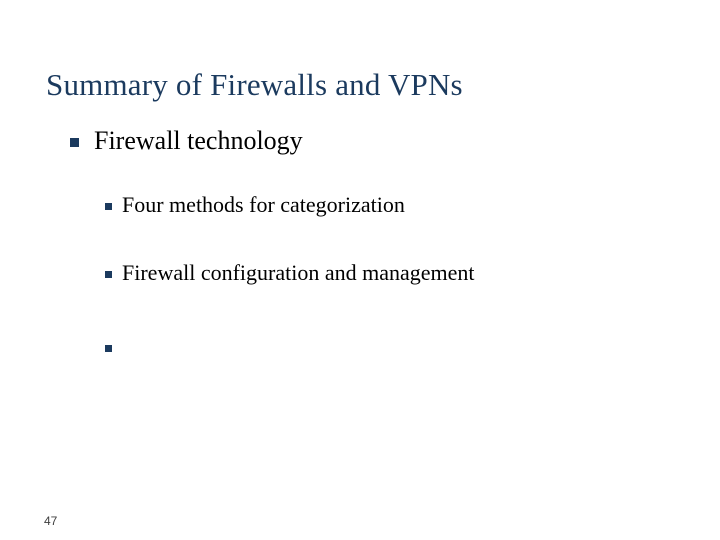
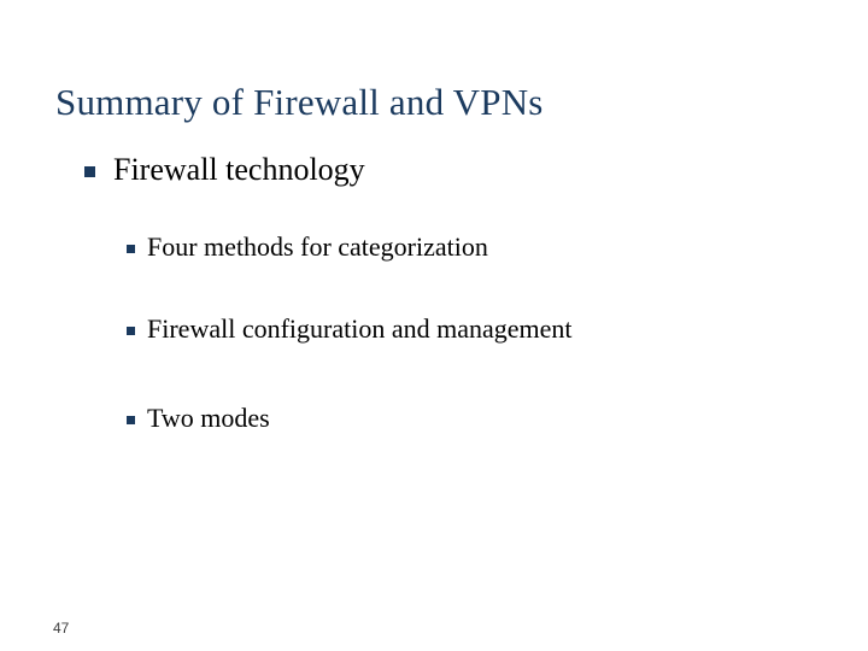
- Summary of Firewalls and VPNs
+ Summary of Firewall and VPNs
  Firewall technology
  Four methods for categorization
  Firewall configuration and management
+ Two modes
  47
